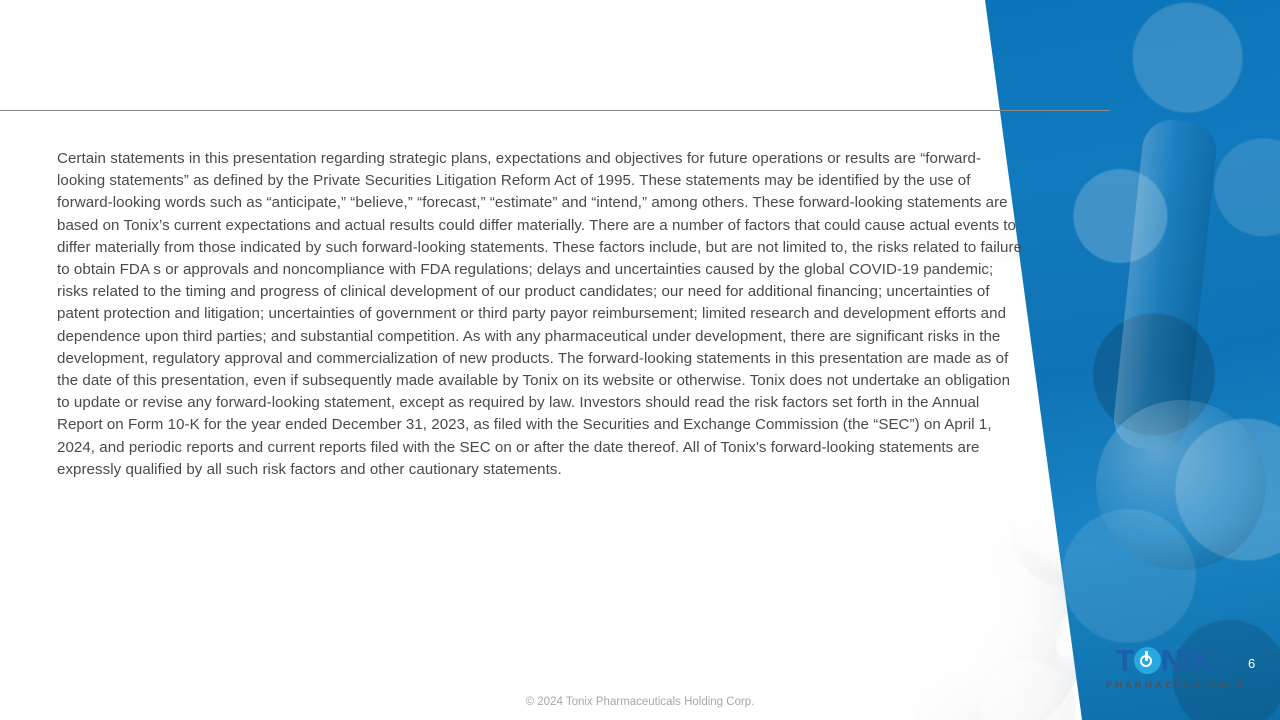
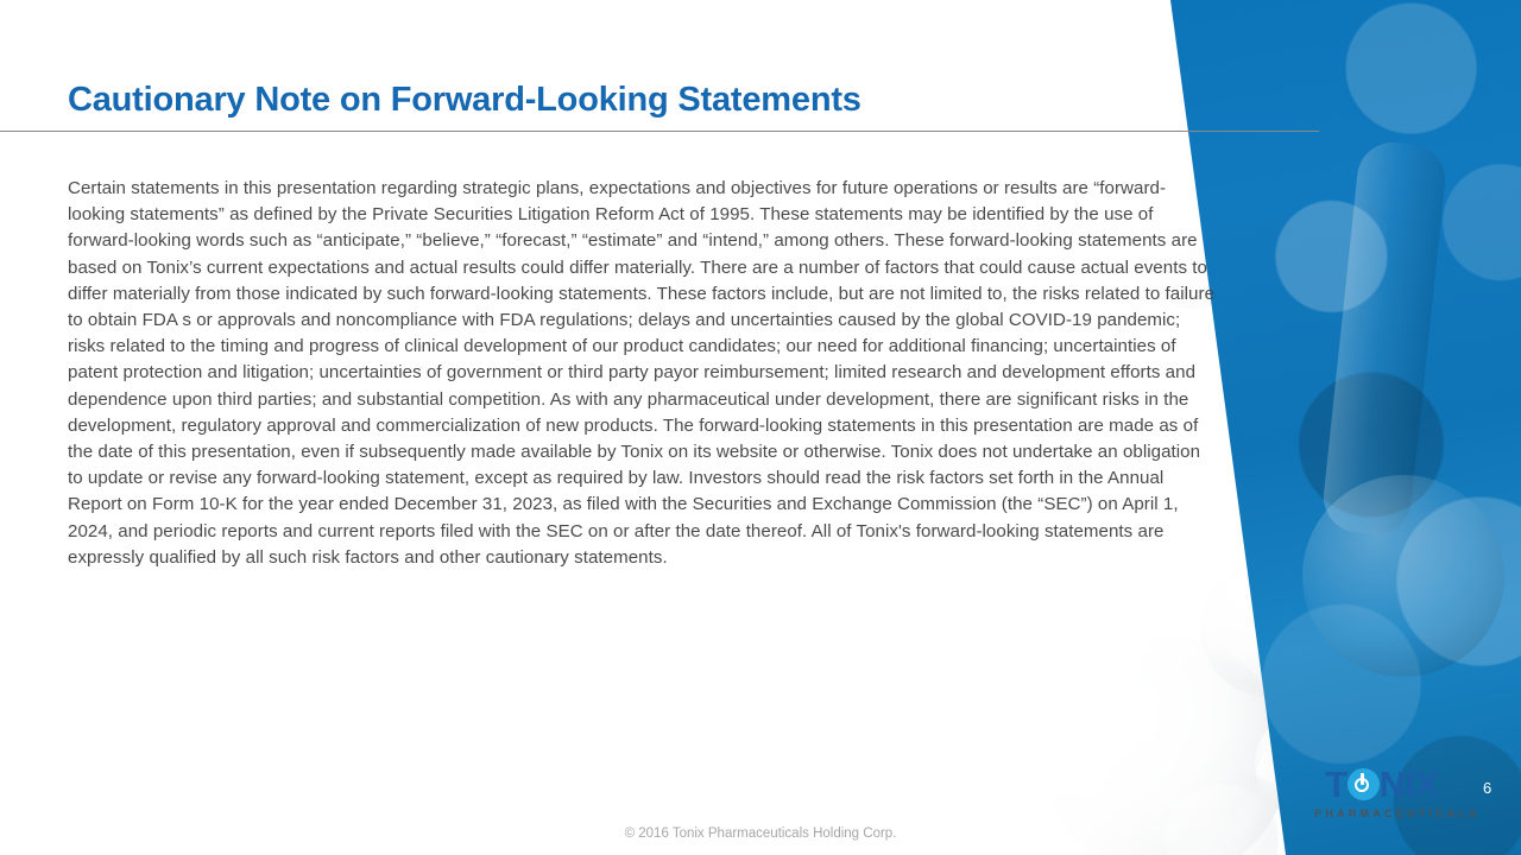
+ Cautionary Note on Forward-Looking Statements
  Certain statements in this presentation regarding strategic plans, expectations and objectives for future operations or results are “forward-looking statements” as defined by the Private Securities Litigation Reform Act of 1995. These statements may be identified by the use of forward-looking words such as “anticipate,” “believe,” “forecast,” “estimate” and “intend,” among others. These forward-looking statements are based on Tonix’s current expectations and actual results could differ materially. There are a number of factors that could cause actual events to differ materially from those indicated by such forward-looking statements. These factors include, but are not limited to, the risks related to failure to obtain FDA s or approvals and noncompliance with FDA regulations; delays and uncertainties caused by the global COVID-19 pandemic; risks related to the timing and progress of clinical development of our product candidates; our need for additional financing; uncertainties of patent protection and litigation; uncertainties of government or third party payor reimbursement; limited research and development efforts and dependence upon third parties; and substantial competition. As with any pharmaceutical under development, there are significant risks in the development, regulatory approval and commercialization of new products. The forward-looking statements in this presentation are made as of the date of this presentation, even if subsequently made available by Tonix on its website or otherwise. Tonix does not undertake an obligation to update or revise any forward-looking statement, except as required by law. Investors should read the risk factors set forth in the Annual Report on Form 10-K for the year ended December 31, 2023, as filed with the Securities and Exchange Commission (the “SEC”) on April 1, 2024, and periodic reports and current reports filed with the SEC on or after the date thereof. All of Tonix's forward-looking statements are expressly qualified by all such risk factors and other cautionary statements.
- © 2024 Tonix Pharmaceuticals Holding Corp.
+ © 2016 Tonix Pharmaceuticals Holding Corp.
  6
  T
  NIX
  PHARMACEUTICALS
